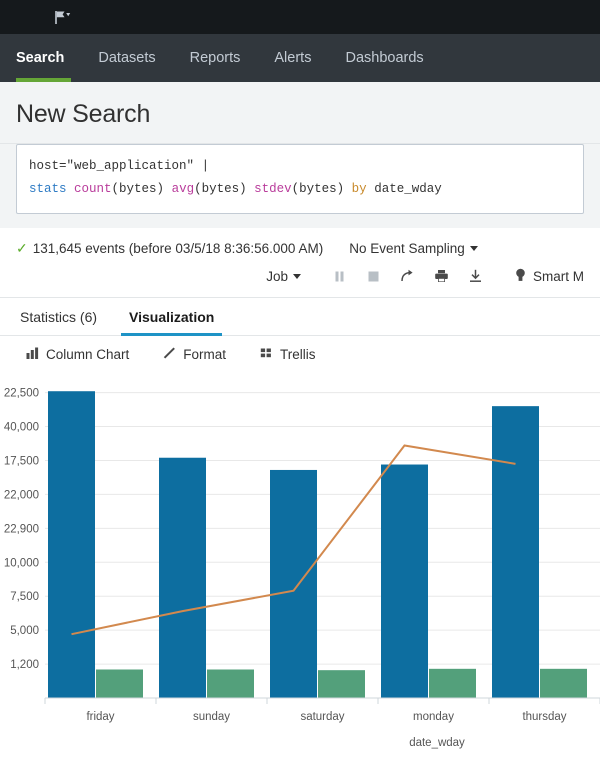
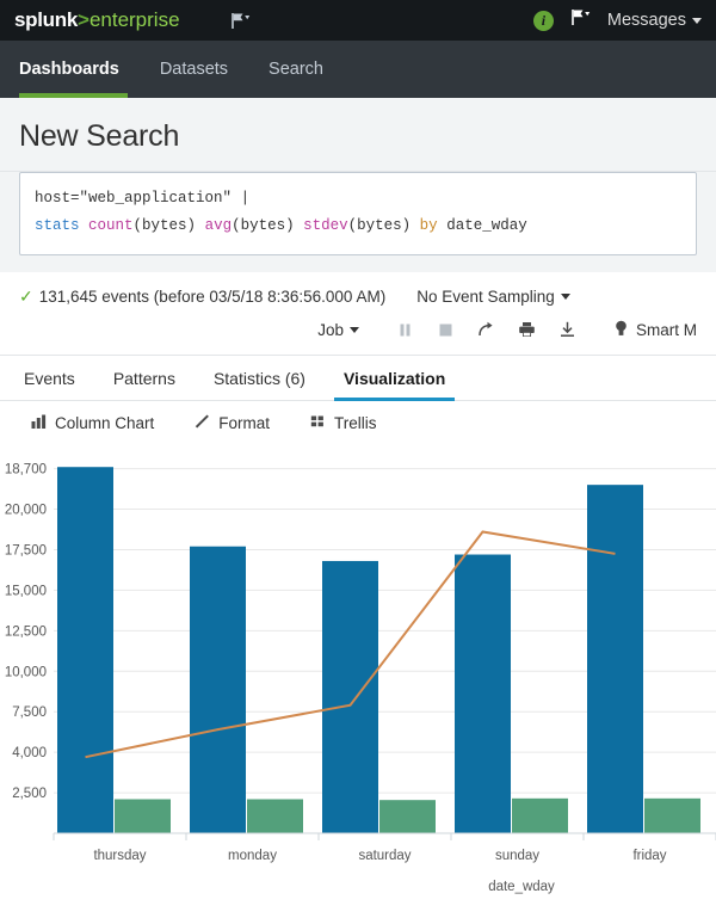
+ splunk
+ >
+ enterprise
+ i
+ Messages
- Search
+ Dashboards
  Datasets
- Reports
- Alerts
- Dashboards
+ Search
  New Search
  host="web_application" |
  stats count(bytes) avg(bytes) stdev(bytes) by date_wday
  ✓
  131,645 events (before 03/5/18 8:36:56.000 AM)
  No Event Sampling
  Job
  Smart M
+ Events
+ Patterns
  Statistics (6)
  Visualization
  Column Chart
  Format
  Trellis
- 1,200
+ 2,500
- 5,000
+ 4,000
  7,500
  10,000
- 22,900
+ 12,500
- 22,000
+ 15,000
  17,500
- 40,000
+ 20,000
- 22,500
+ 18,700
- friday
+ thursday
- sunday
+ monday
  saturday
- monday
+ sunday
- thursday
+ friday
  date_wday
